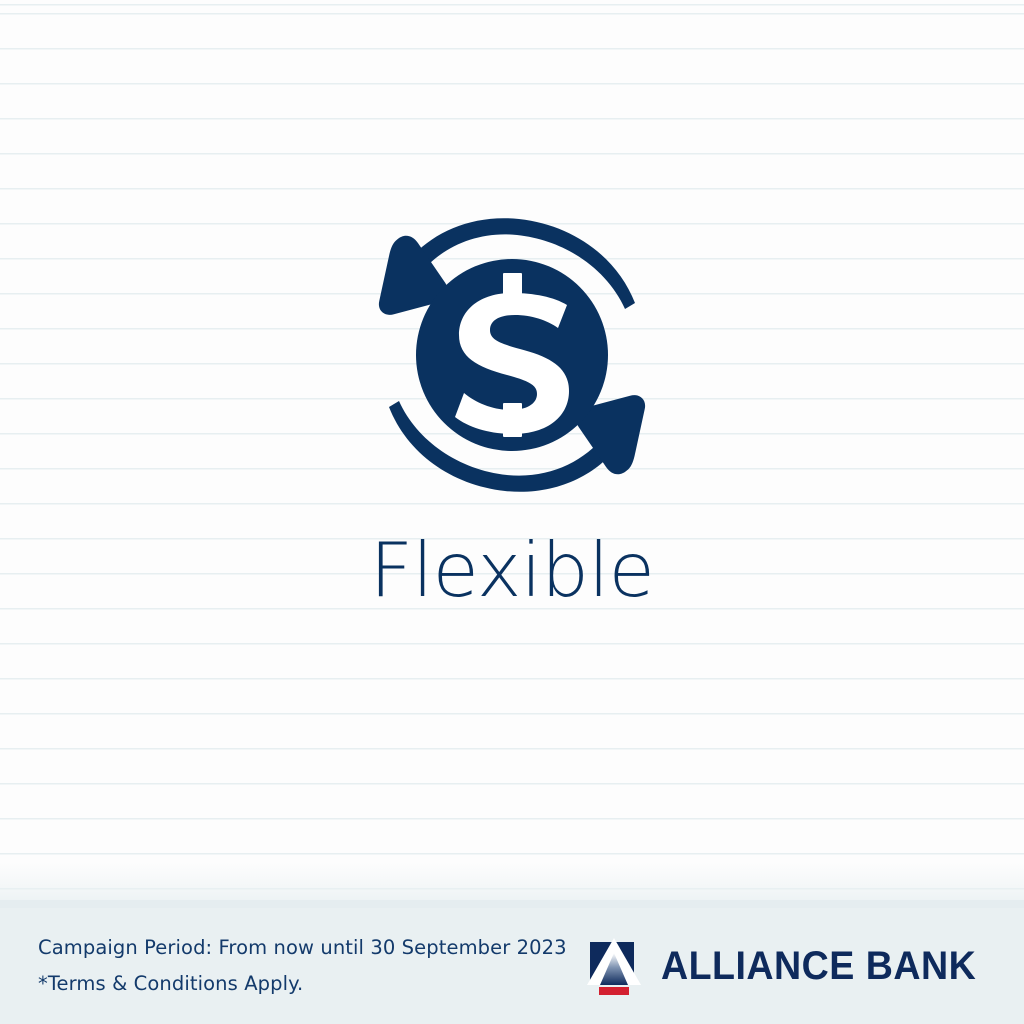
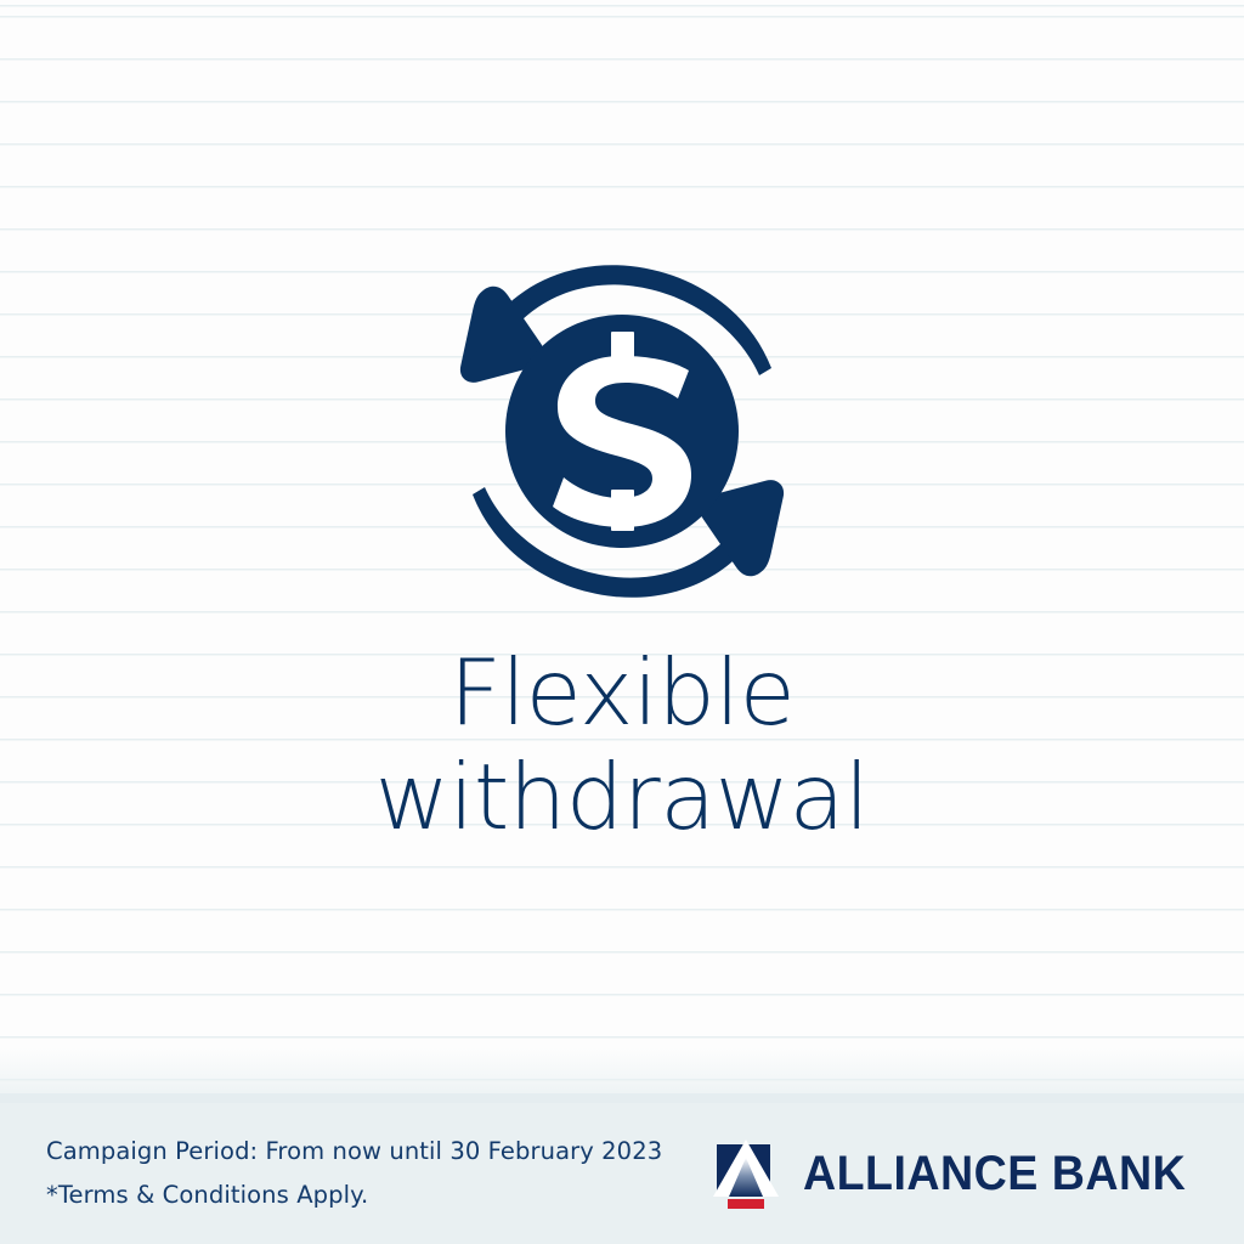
  Flexible
+ withdrawal
- Campaign Period: From now until 30 September 2023
+ Campaign Period: From now until 30 February 2023
  *Terms & Conditions Apply.
  ALLIANCE BANK
